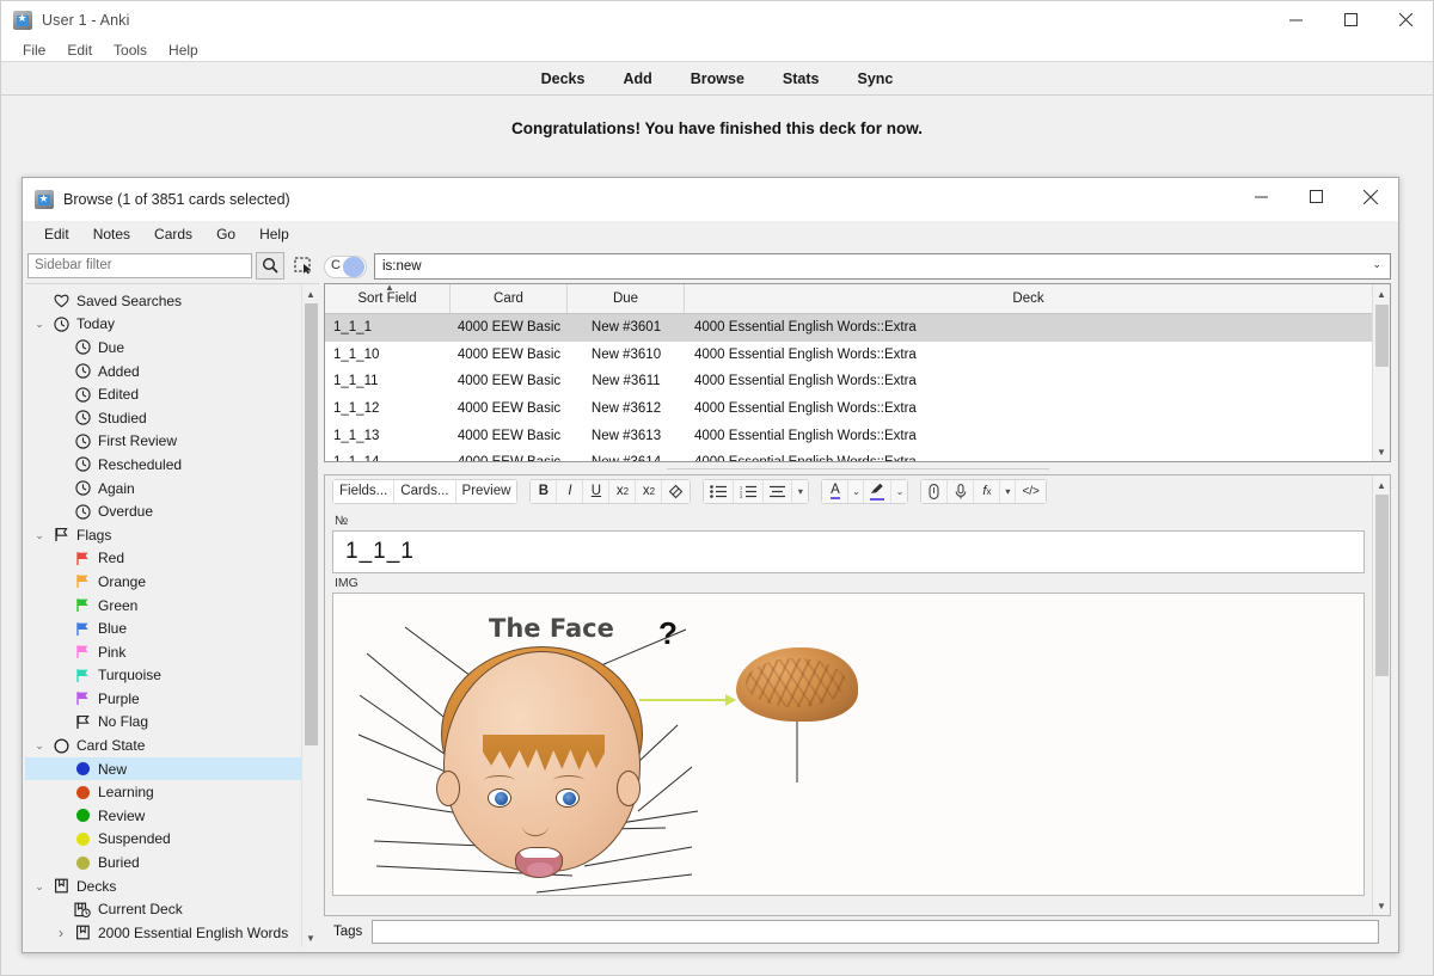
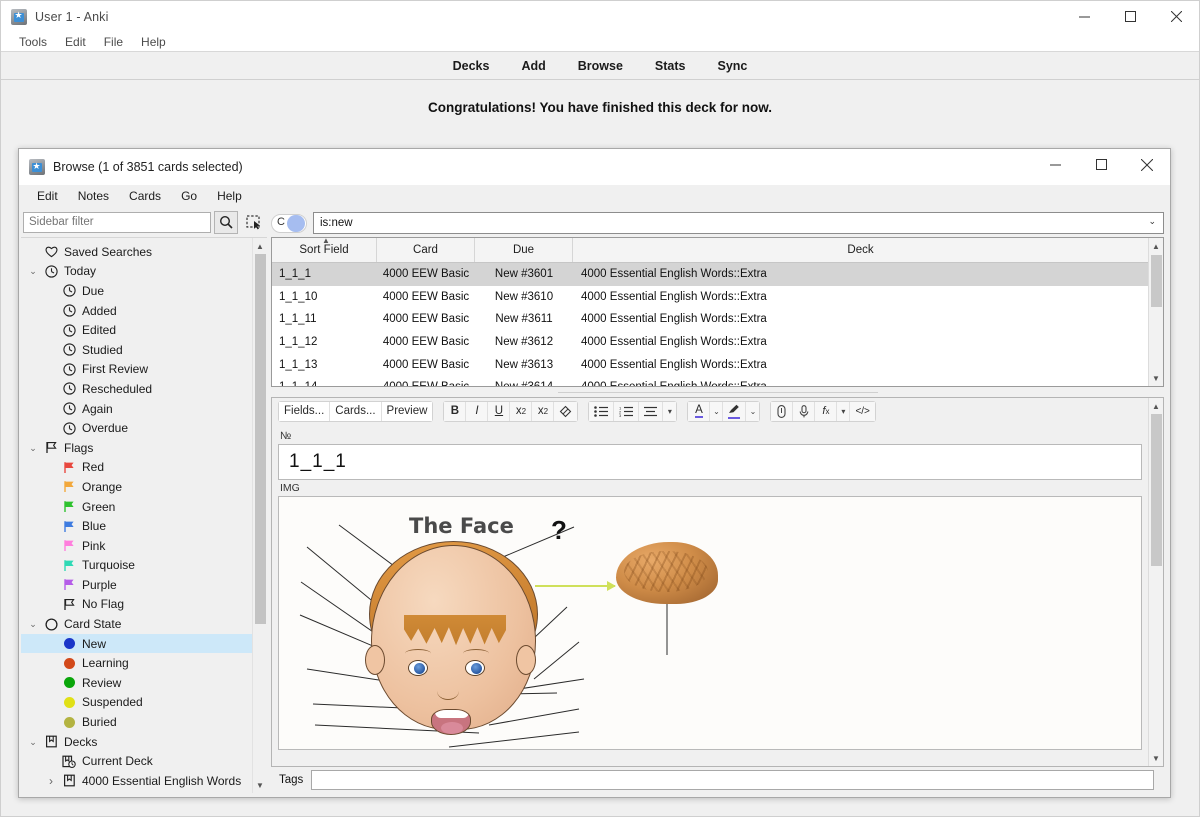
  User 1 - Anki
- File
+ Tools
  Edit
- Tools
+ File
  Help
  Decks
  Add
  Browse
  Stats
  Sync
  Congratulations! You have finished this deck for now.
  Browse (1 of 3851 cards selected)
  Edit
  Notes
  Cards
  Go
  Help
  Sidebar filter
  Saved Searches
  ⌄
  Today
  Due
  Added
  Edited
  Studied
  First Review
  Rescheduled
  Again
  Overdue
  ⌄
  Flags
  Red
  Orange
  Green
  Blue
  Pink
  Turquoise
  Purple
  No Flag
  ⌄
  Card State
  New
  Learning
  Review
  Suspended
  Buried
  ⌄
  Decks
  Current Deck
  ›
- 2000 Essential English Words
+ 4000 Essential English Words
  ▲
  ▼
  C
  is:new
  ⌄
  ▲
  Sort Field
  Card
  Due
  Deck
  1_1_1
  4000 EEW Basic
  New #3601
  4000 Essential English Words::Extra
  1_1_10
  4000 EEW Basic
  New #3610
  4000 Essential English Words::Extra
  1_1_11
  4000 EEW Basic
  New #3611
  4000 Essential English Words::Extra
  1_1_12
  4000 EEW Basic
  New #3612
  4000 Essential English Words::Extra
  1_1_13
  4000 EEW Basic
  New #3613
  4000 Essential English Words::Extra
  ▲
  ▼
  Fields...
  Cards...
  Preview
  B
  I
  U
  x
  2
  x
  2
  ▾
  A
  ⌄
  ⌄
  f
  x
  ▾
  </>
  №
  1_1_1
  IMG
  The Face
  ?
  ▲
  ▼
  Tags
